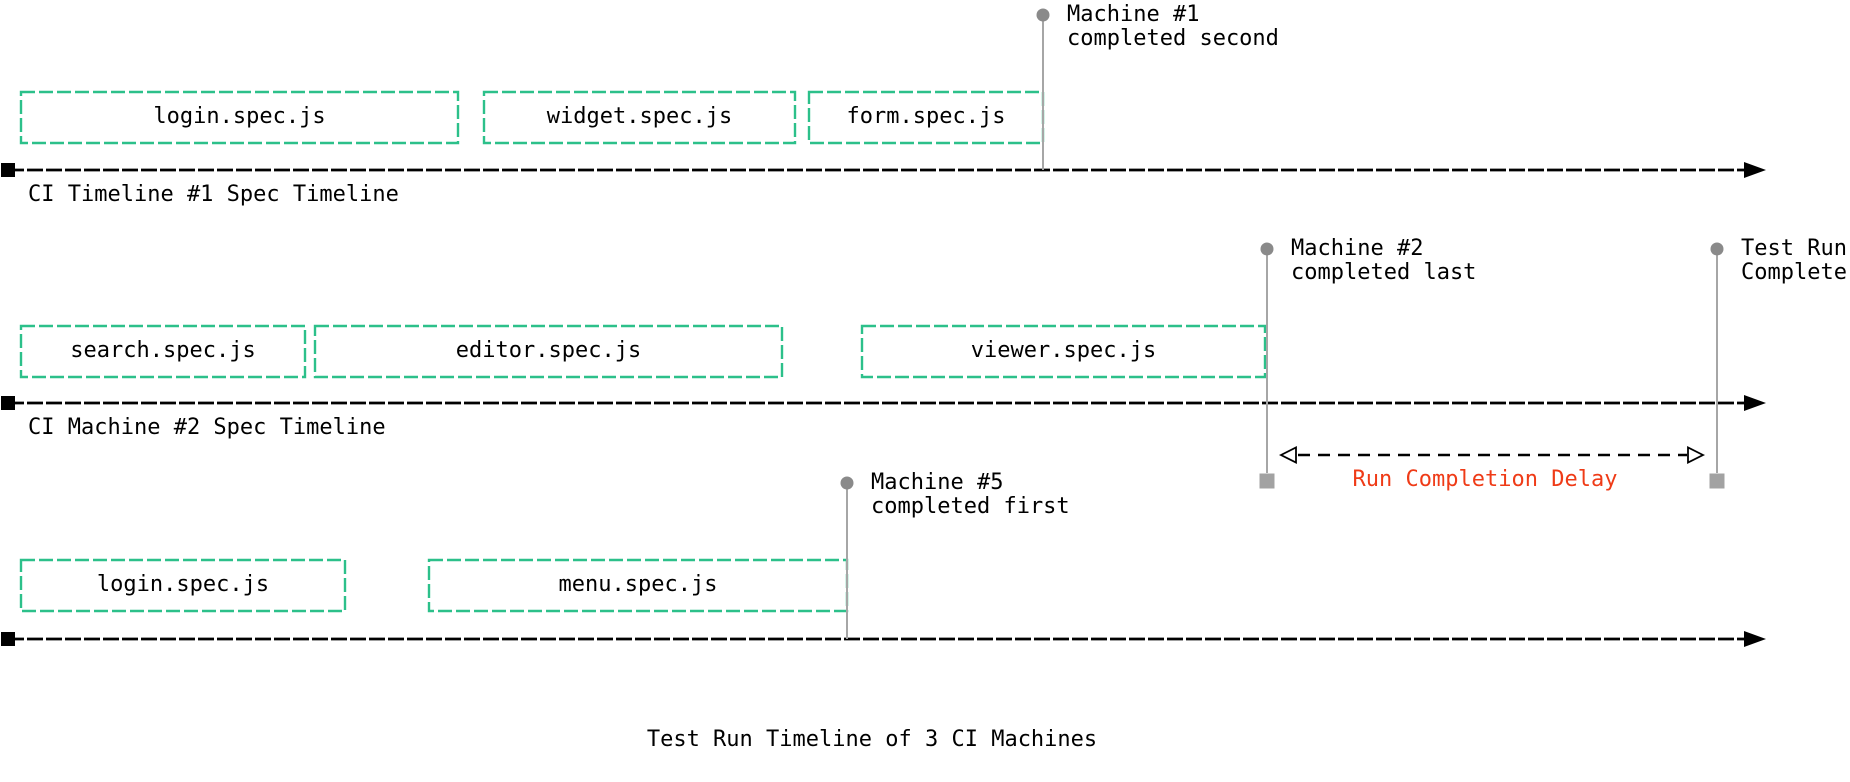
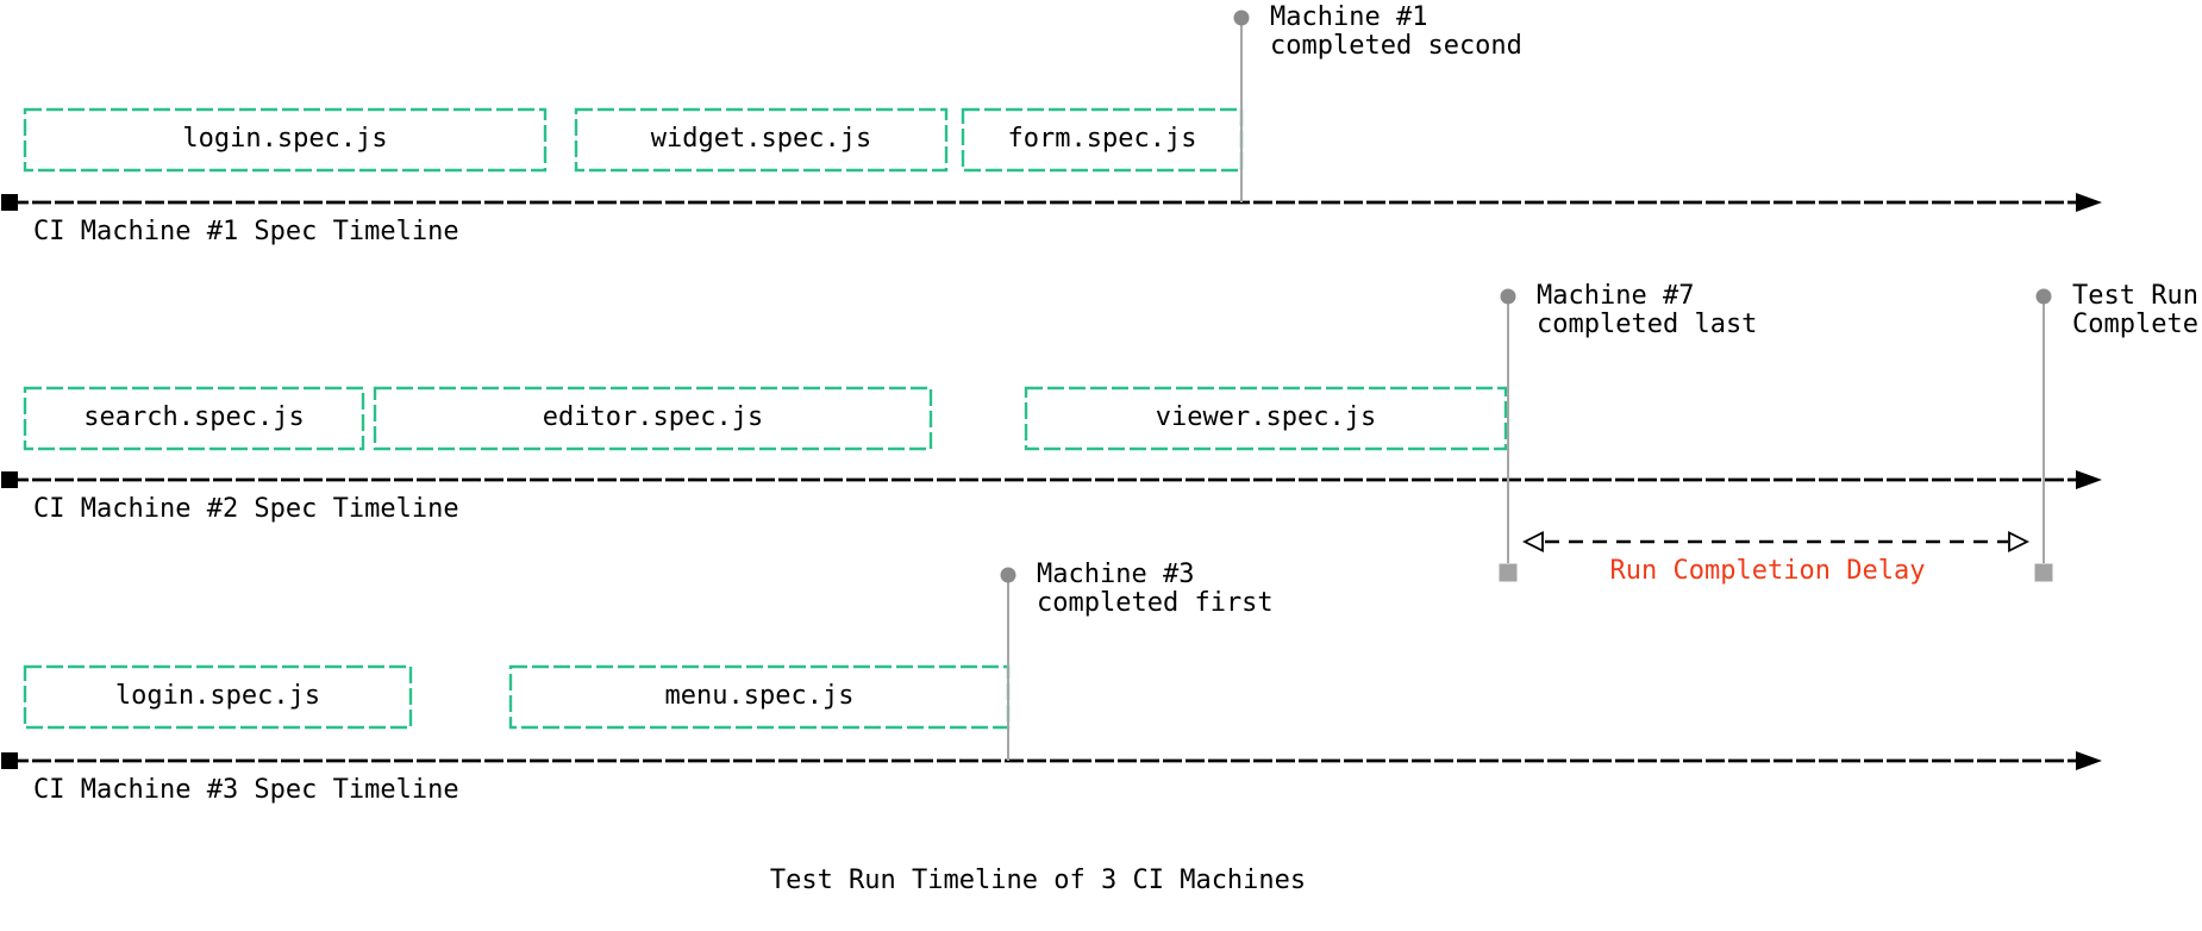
  login.spec.js
  widget.spec.js
  form.spec.js
  search.spec.js
  editor.spec.js
  viewer.spec.js
  login.spec.js
  menu.spec.js
- CI Timeline #1 Spec Timeline
+ CI Machine #1 Spec Timeline
  CI Machine #2 Spec Timeline
+ CI Machine #3 Spec Timeline
  Machine #1
  completed second
- Machine #2
+ Machine #7
  completed last
  Test Run
  Complete
- Machine #5
+ Machine #3
  completed first
  Run Completion Delay
  Test Run Timeline of 3 CI Machines
